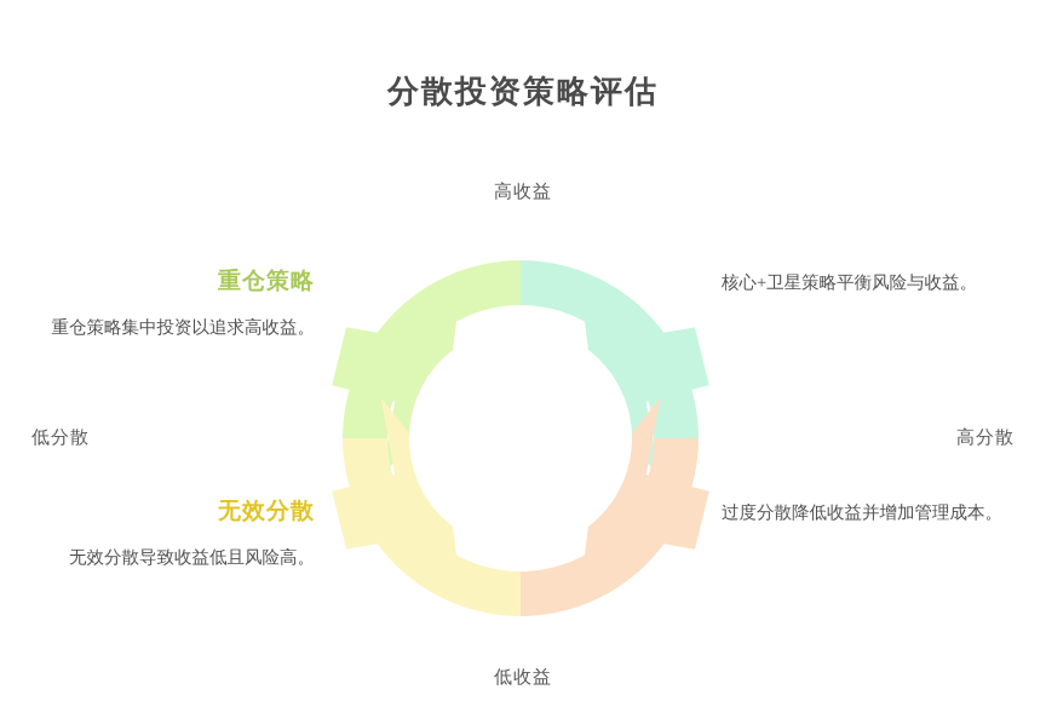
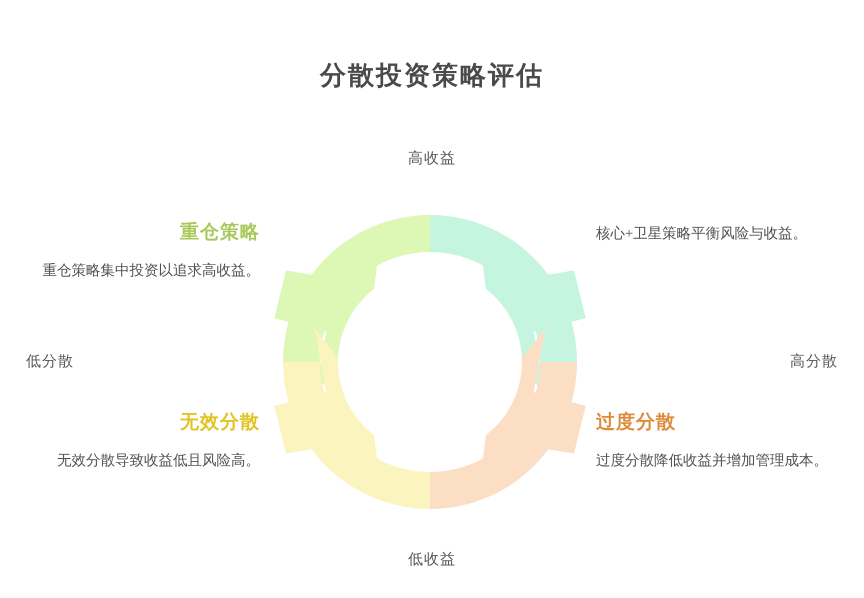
  分散投资策略评估
  高收益
  低收益
  低分散
  高分散
  重仓策略
  重仓策略集中投资以追求高收益。
  核心+卫星策略平衡风险与收益。
  无效分散
  无效分散导致收益低且风险高。
+ 过度分散
  过度分散降低收益并增加管理成本。
